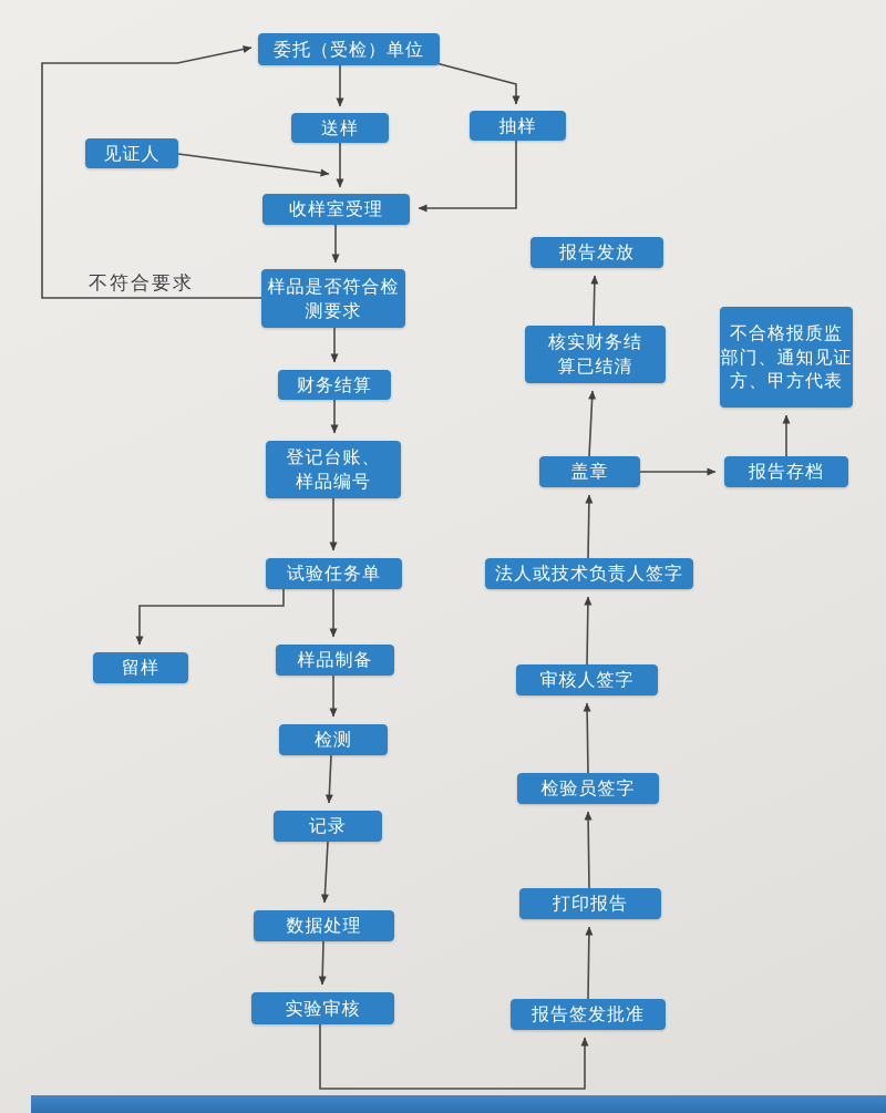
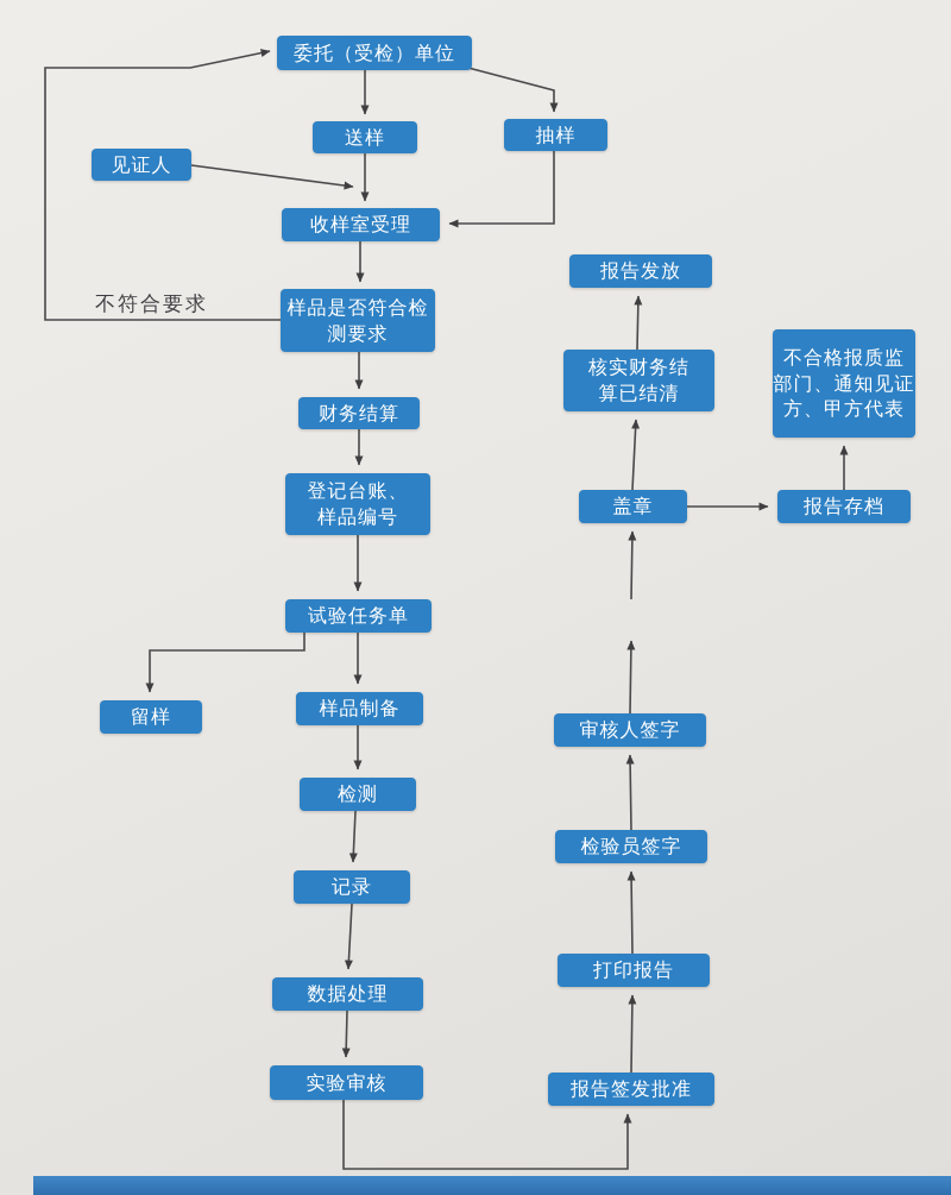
  委托（受检）单位
  送样
  抽样
  见证人
  收样室受理
  样品是否符合检
  测要求
  财务结算
  登记台账、
  样品编号
  试验任务单
  留样
  样品制备
  检测
  记录
  数据处理
  实验审核
  报告签发批准
  打印报告
  检验员签字
  审核人签字
- 法人或技术负责人签字
  盖章
  核实财务结
  算已结清
  报告发放
  报告存档
  不合格报质监
  部门、通知见证
  方、甲方代表
  不符合要求
